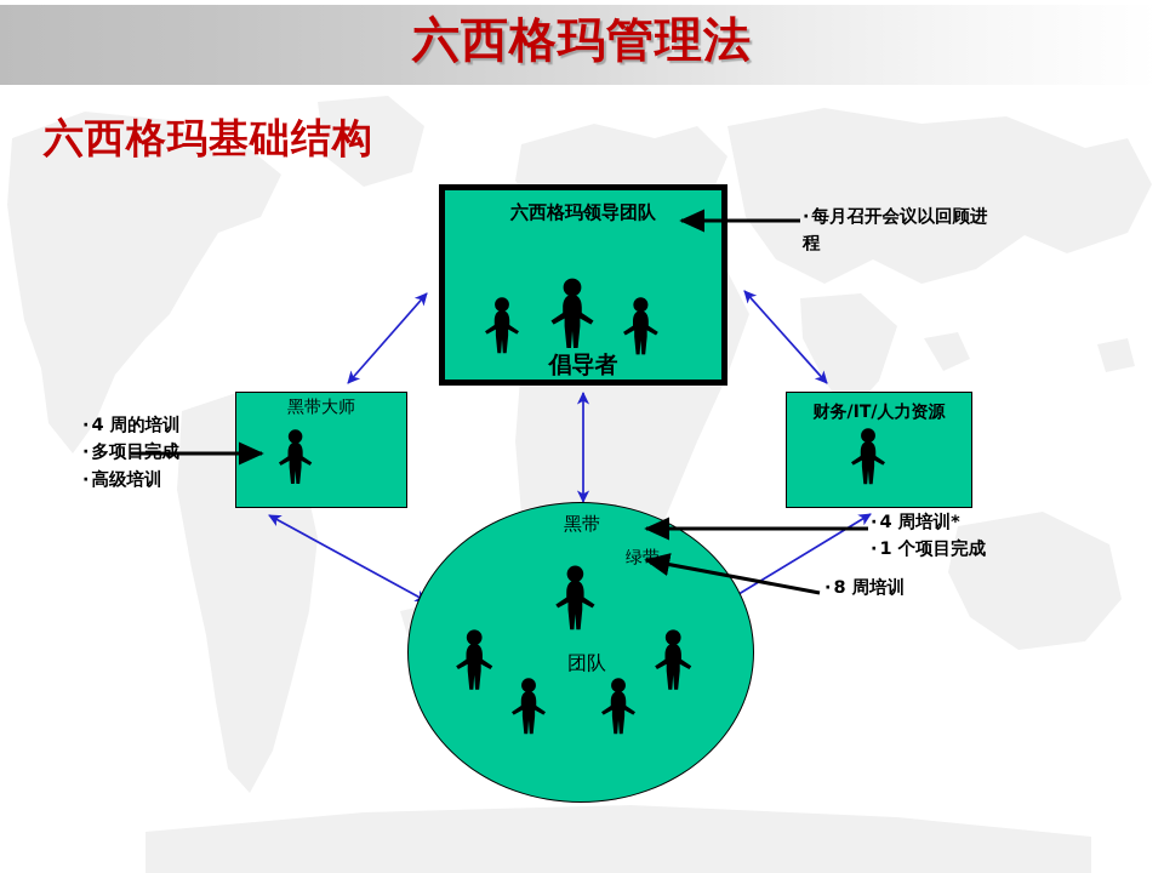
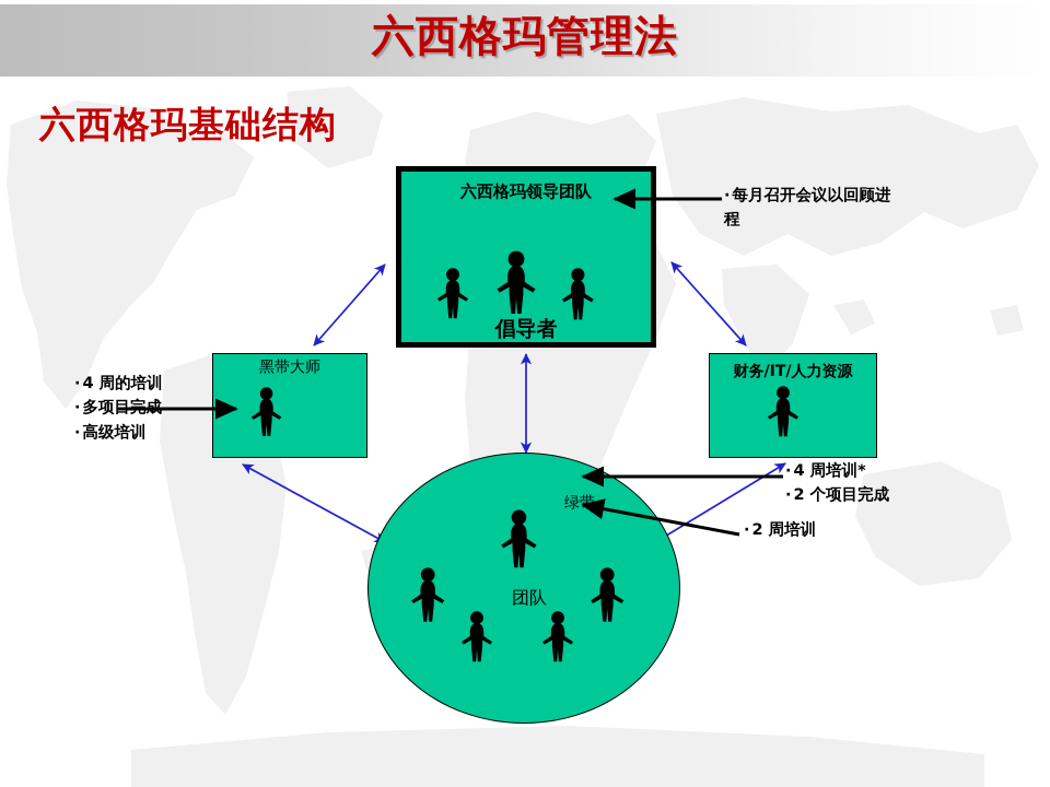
  六西格玛管理法
  六西格玛基础结构
  六西格玛领导团队
  倡导者
  黑带大师
  财务/IT/人力资源
- 黑带
  绿带
  团队
  · 每月召开会议以回顾进程
  · 4 周的培训
  · 多项目完成
  · 高级培训
  · 4 周培训*
- · 1 个项目完成
+ · 2 个项目完成
- · 8 周培训
+ · 2 周培训
